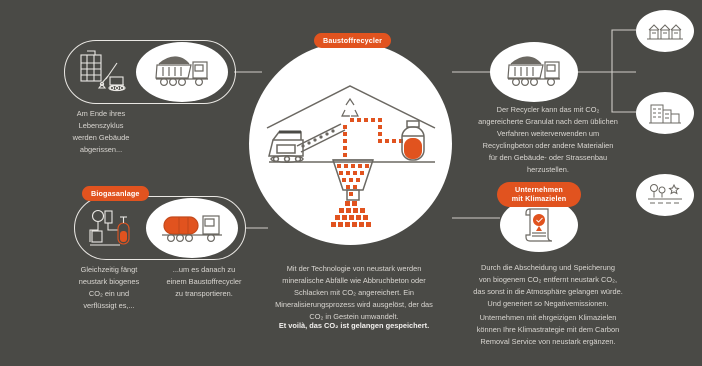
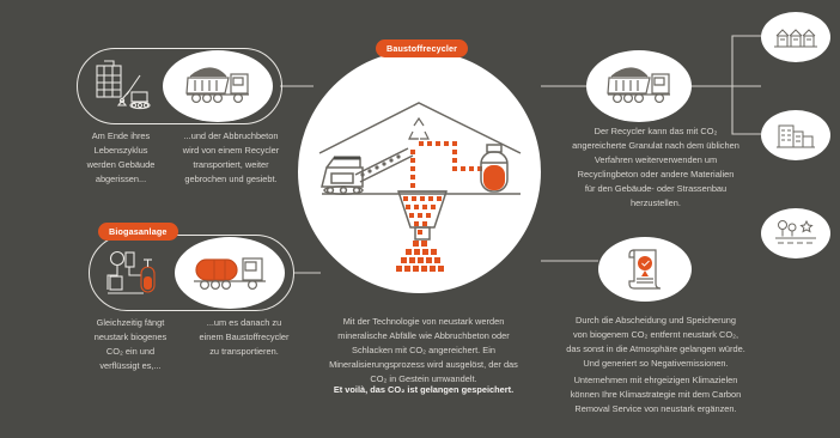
  Am Ende ihres
  Lebenszyklus
  werden Gebäude
  abgerissen...
+ ...und der Abbruchbeton
+ wird von einem Recycler
+ transportiert, weiter
+ gebrochen und gesiebt.
  Biogasanlage
  Gleichzeitig fängt
  neustark biogenes
  CO₂ ein und
  verflüssigt es,...
  ...um es danach zu
  einem Baustoffrecycler
  zu transportieren.
  Baustoffrecycler
  Mit der Technologie von neustark werden
  mineralische Abfälle wie Abbruchbeton oder
  Schlacken mit CO₂ angereichert. Ein
  Mineralisierungsprozess wird ausgelöst, der das
  CO₂ in Gestein umwandelt.
  Et voilà, das CO₂ ist gelangen gespeichert.
  Der Recycler kann das mit CO₂
  angereicherte Granulat nach dem üblichen
  Verfahren weiterverwenden um
  Recyclingbeton oder andere Materialien
  für den Gebäude- oder Strassenbau
  herzustellen.
- Unternehmen
- mit Klimazielen
  Durch die Abscheidung und Speicherung
  von biogenem CO₂ entfernt neustark CO₂,
  das sonst in die Atmosphäre gelangen würde.
  Und generiert so Negativemissionen.
  Unternehmen mit ehrgeizigen Klimazielen
  können Ihre Klimastrategie mit dem Carbon
  Removal Service von neustark ergänzen.
